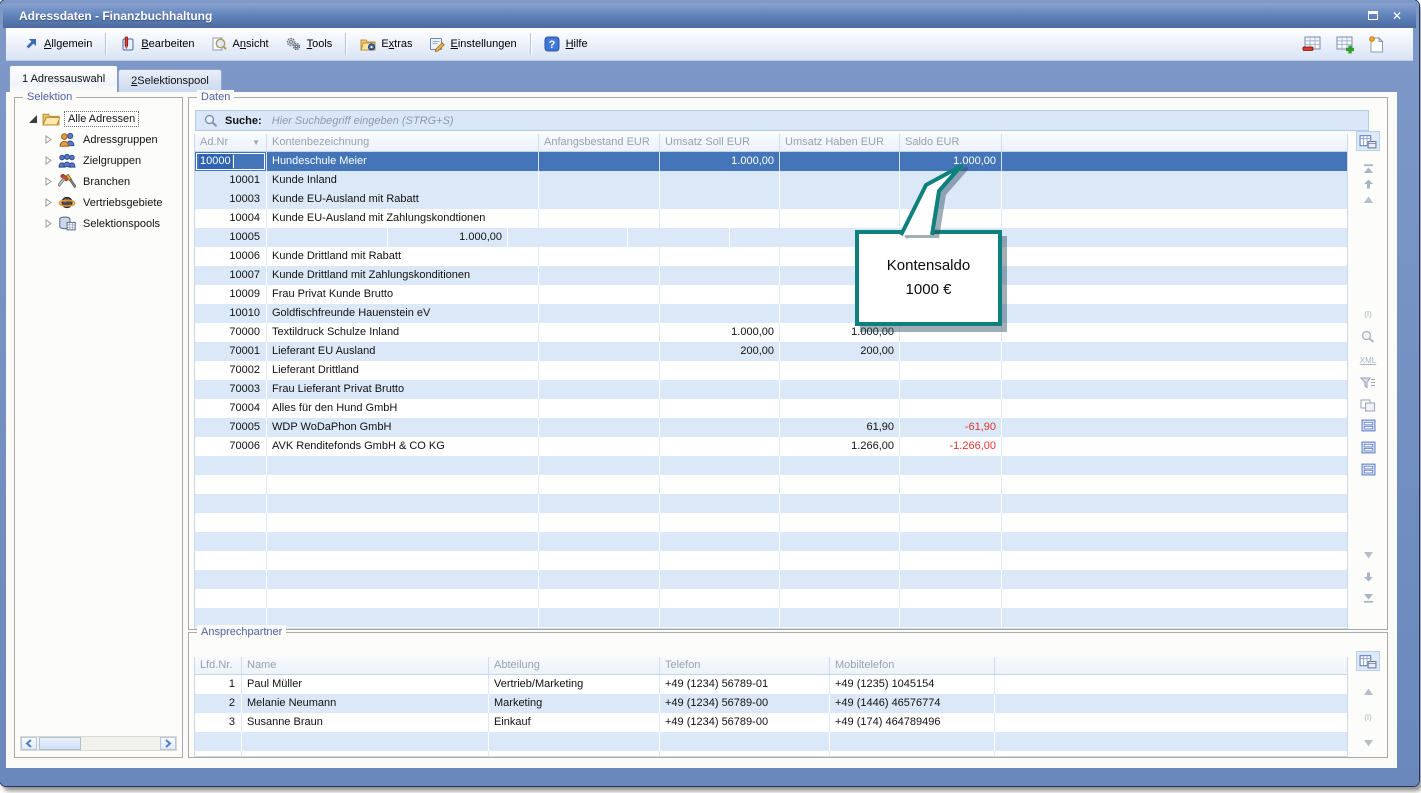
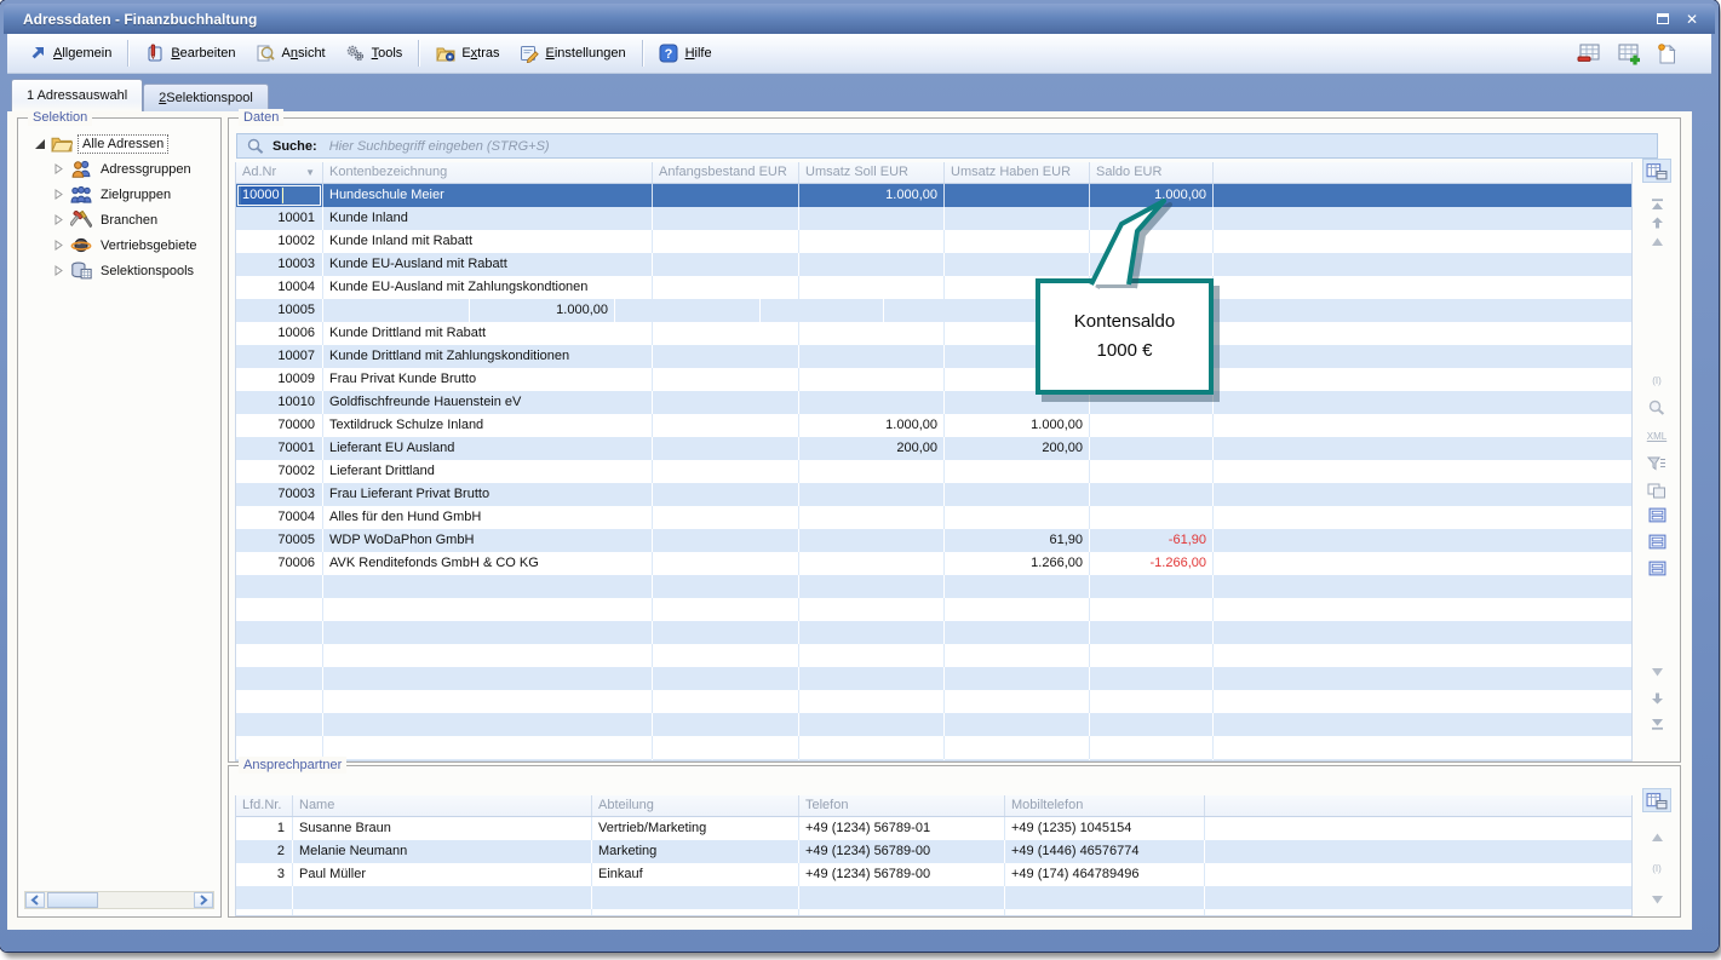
  Adressdaten - Finanzbuchhaltung
  ✕
  Allgemein
  Bearbeiten
  Ansicht
  Tools
  Extras
  Einstellungen
  ?
  Hilfe
  1 Adressauswahl
  2
  Selektionspool
  Selektion
  Alle Adressen
  Adressgruppen
  Zielgruppen
  Branchen
  Vertriebsgebiete
  Selektionspools
  Daten
  Suche:
  Hier Suchbegriff eingeben (STRG+S)
  Ad.Nr
  ▼
  Kontenbezeichnung
  Anfangsbestand EUR
  Umsatz Soll EUR
  Umsatz Haben EUR
  Saldo EUR
  10000
  Hundeschule Meier
  1.000,00
  1.000,00
  10001
  Kunde Inland
+ 10002
+ Kunde Inland mit Rabatt
  10003
  Kunde EU-Ausland mit Rabatt
  10004
  Kunde EU-Ausland mit Zahlungskondtionen
  10005
  1.000,00
  10006
  Kunde Drittland mit Rabatt
  10007
  Kunde Drittland mit Zahlungskonditionen
  10009
  Frau Privat Kunde Brutto
  10010
  Goldfischfreunde Hauenstein eV
  70000
  Textildruck Schulze Inland
  1.000,00
  1.000,00
  70001
  Lieferant EU Ausland
  200,00
  200,00
  70002
  Lieferant Drittland
  70003
  Frau Lieferant Privat Brutto
  70004
  Alles für den Hund GmbH
  70005
  WDP WoDaPhon GmbH
  61,90
  -61,90
  70006
  AVK Renditefonds GmbH & CO KG
  1.266,00
  -1.266,00
  (I)
  XML
  Ansprechpartner
  Lfd.Nr.
  Name
  Abteilung
  Telefon
  Mobiltelefon
  1
- Paul Müller
+ Susanne Braun
  Vertrieb/Marketing
  +49 (1234) 56789-01
  +49 (1235) 1045154
  2
  Melanie Neumann
  Marketing
  +49 (1234) 56789-00
  +49 (1446) 46576774
  3
- Susanne Braun
+ Paul Müller
  Einkauf
  +49 (1234) 56789-00
  +49 (174) 464789496
  (I)
  Kontensaldo
  1000 €
